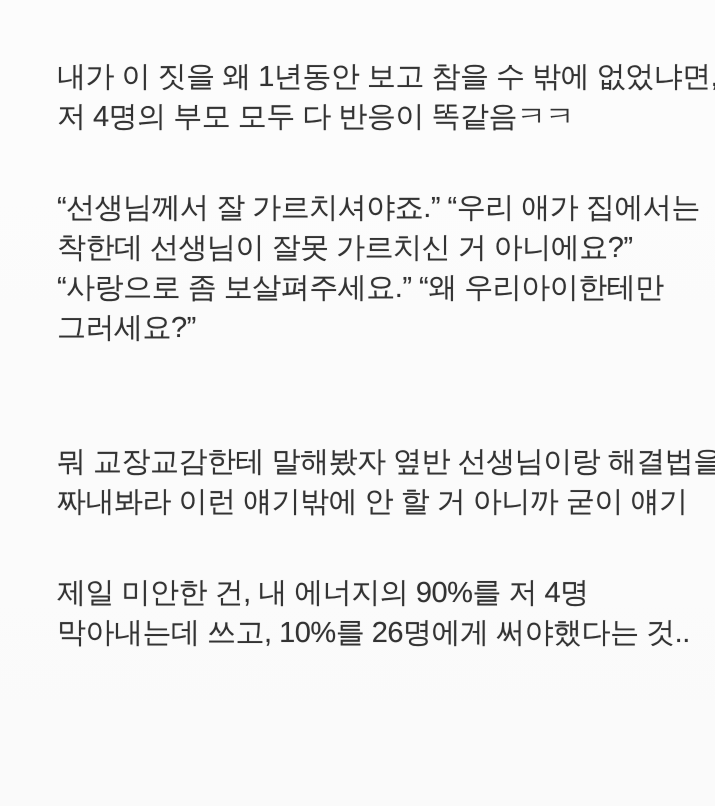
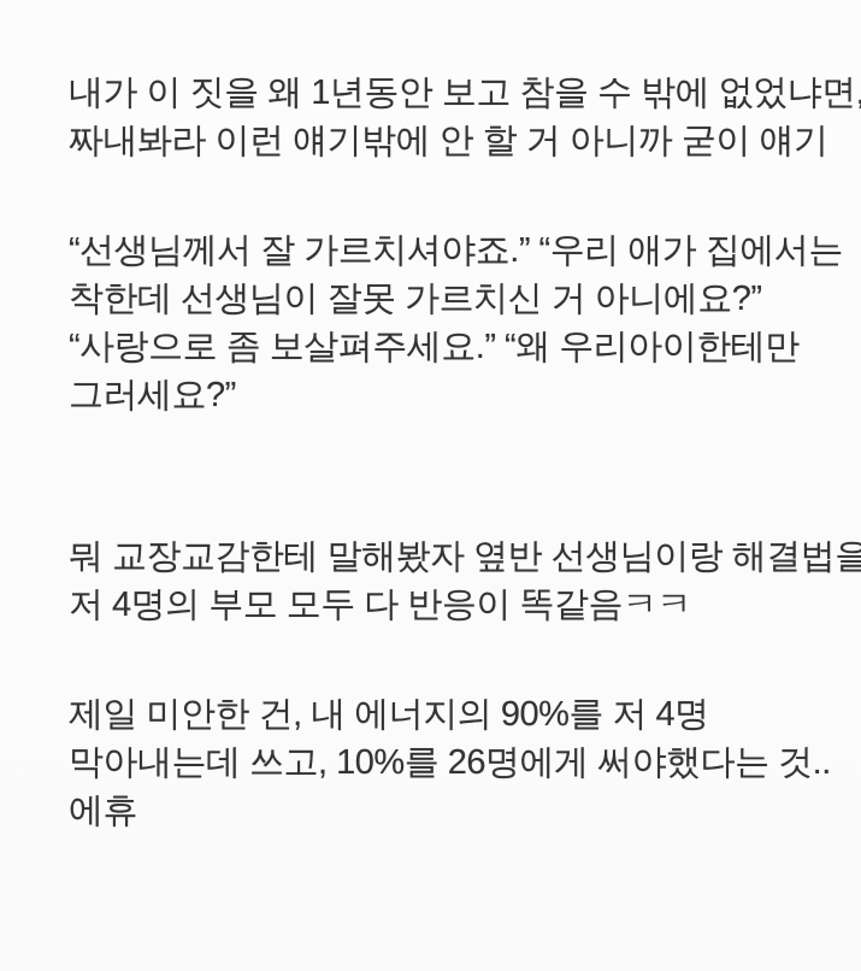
  내가 이 짓을 왜 1년동안 보고 참을 수 밖에 없었냐면,
- 저 4명의 부모 모두 다 반응이 똑같음ㅋㅋ
+ 짜내봐라 이런 얘기밖에 안 할 거 아니까 굳이 얘기
  “선생님께서 잘 가르치셔야죠.” “우리 애가 집에서는
  착한데 선생님이 잘못 가르치신 거 아니에요?”
  “사랑으로 좀 보살펴주세요.” “왜 우리아이한테만
  그러세요?”
  뭐 교장교감한테 말해봤자 옆반 선생님이랑 해결법을
- 짜내봐라 이런 얘기밖에 안 할 거 아니까 굳이 얘기
+ 저 4명의 부모 모두 다 반응이 똑같음ㅋㅋ
  제일 미안한 건, 내 에너지의 90%를 저 4명
  막아내는데 쓰고, 10%를 26명에게 써야했다는 것..
+ 에휴
